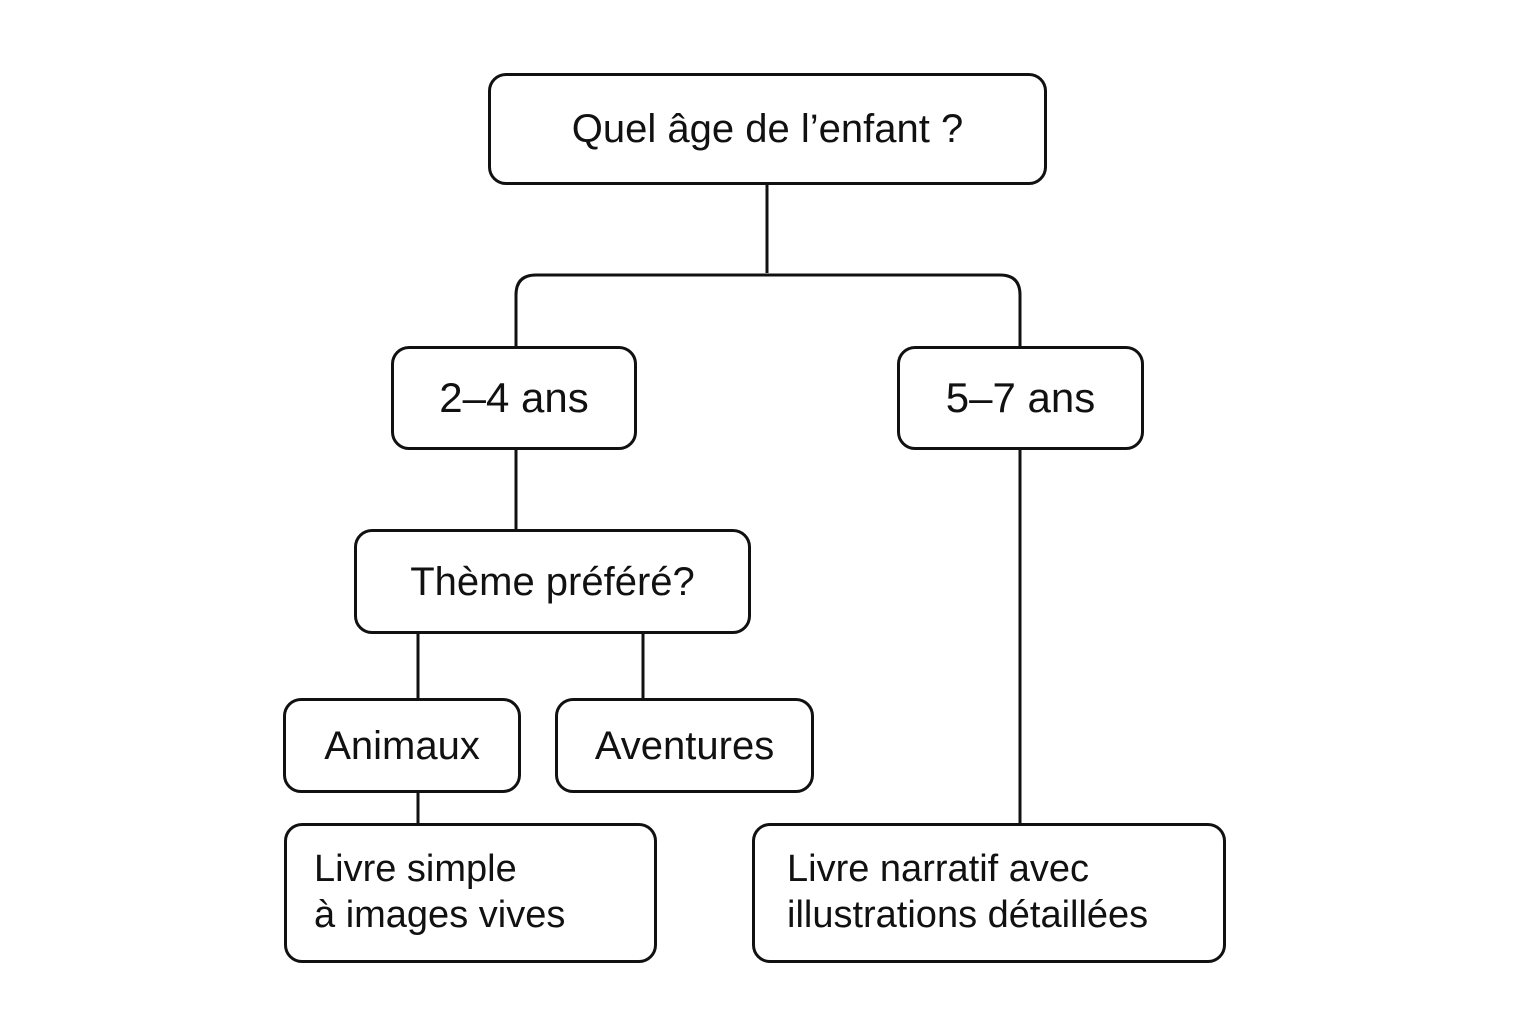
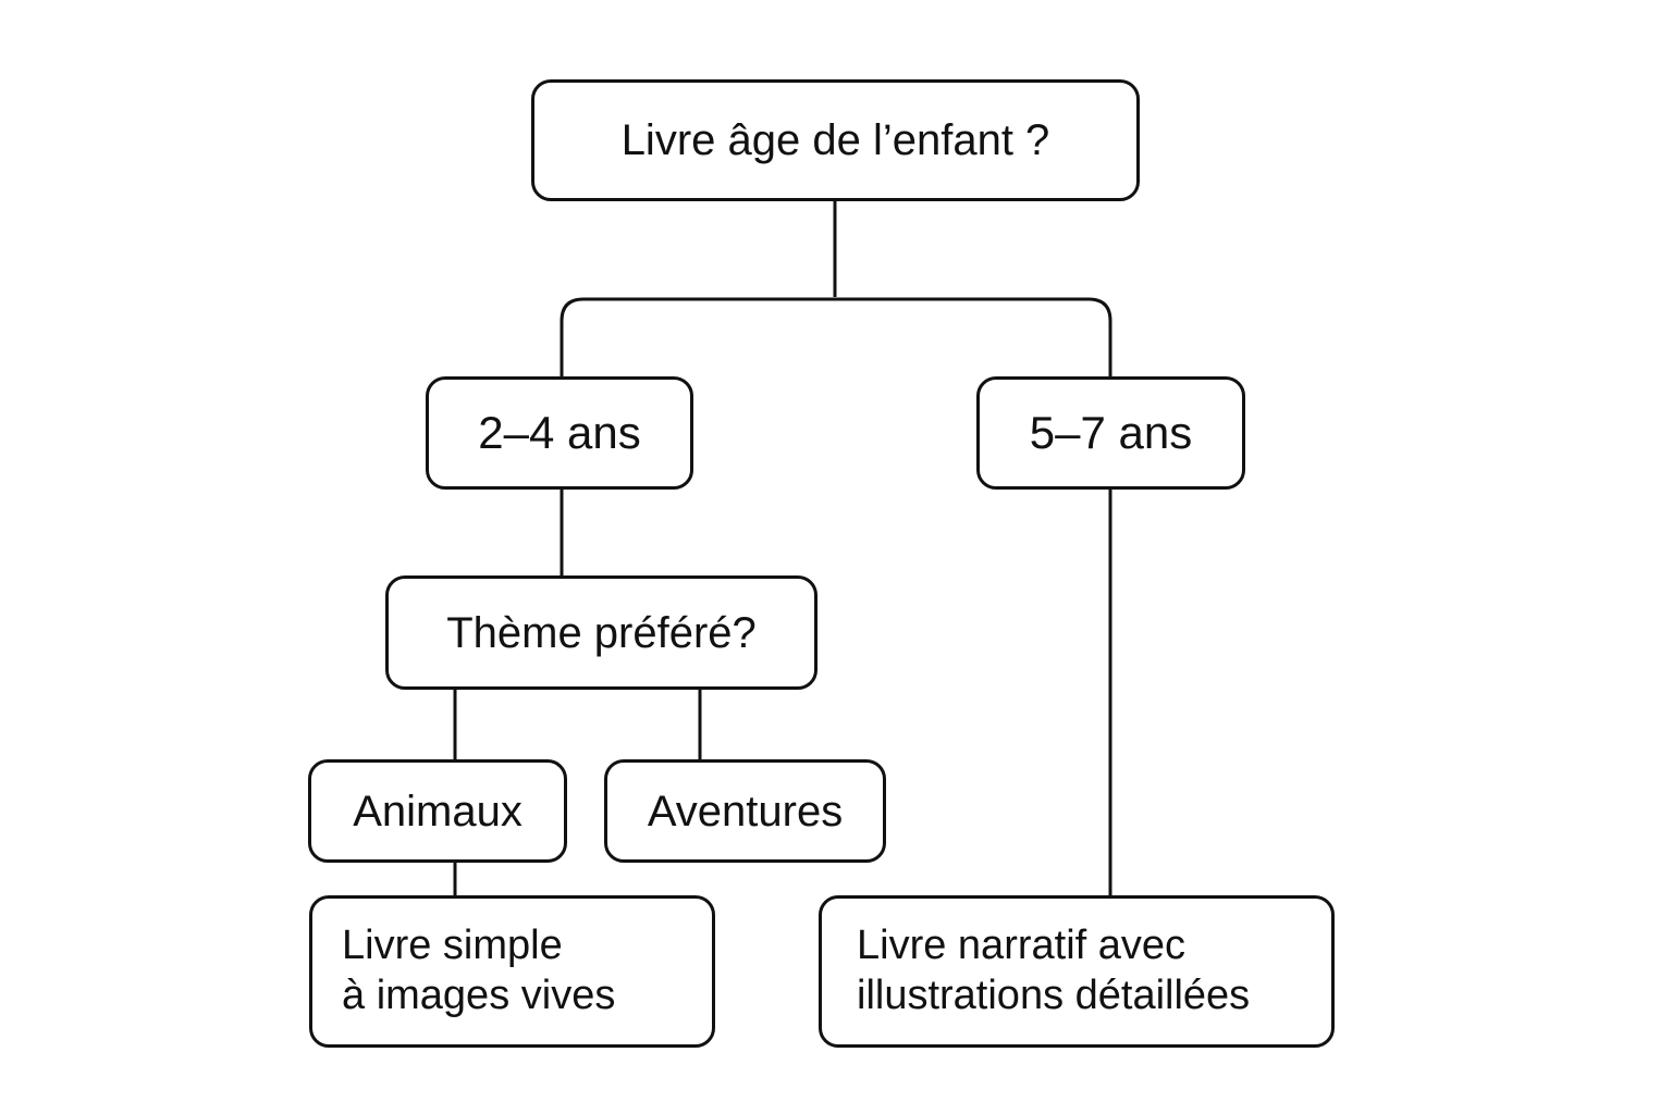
- Quel âge de l’enfant ?
+ Livre âge de l’enfant ?
  2–4 ans
  5–7 ans
  Thème préféré?
  Animaux
  Aventures
  Livre simple
  à images vives
  Livre narratif avec
  illustrations détaillées
